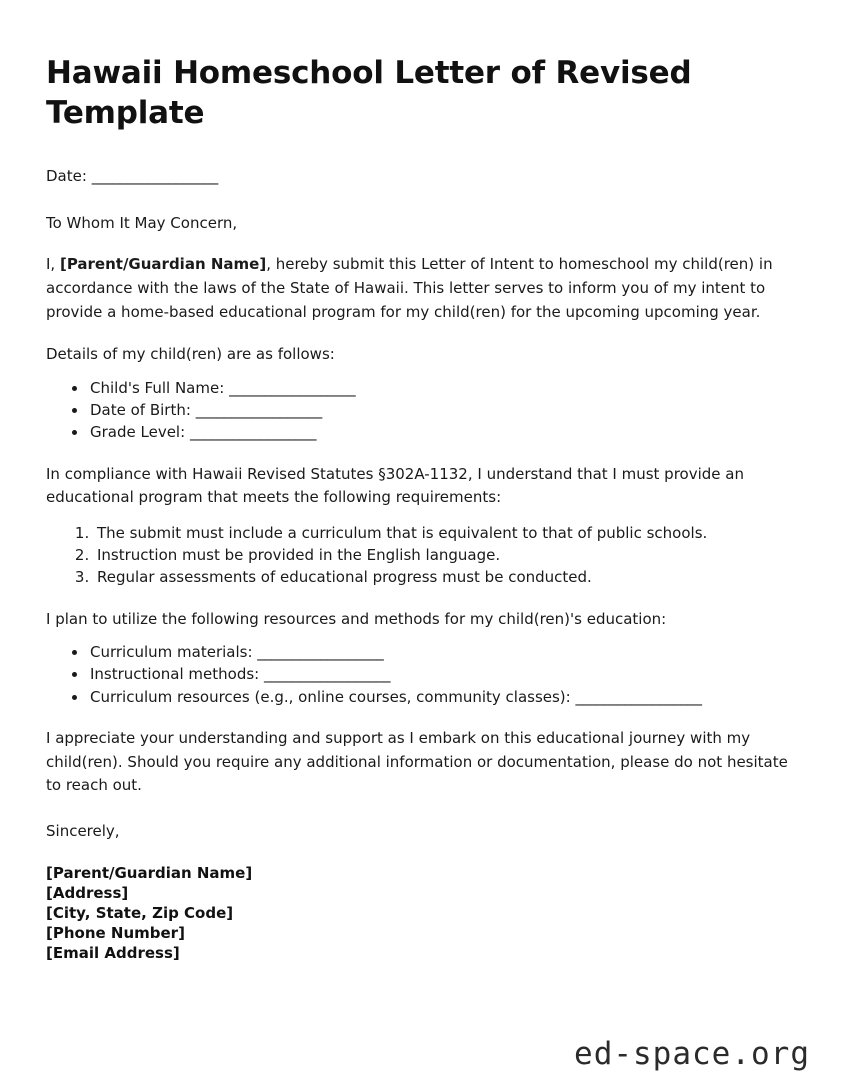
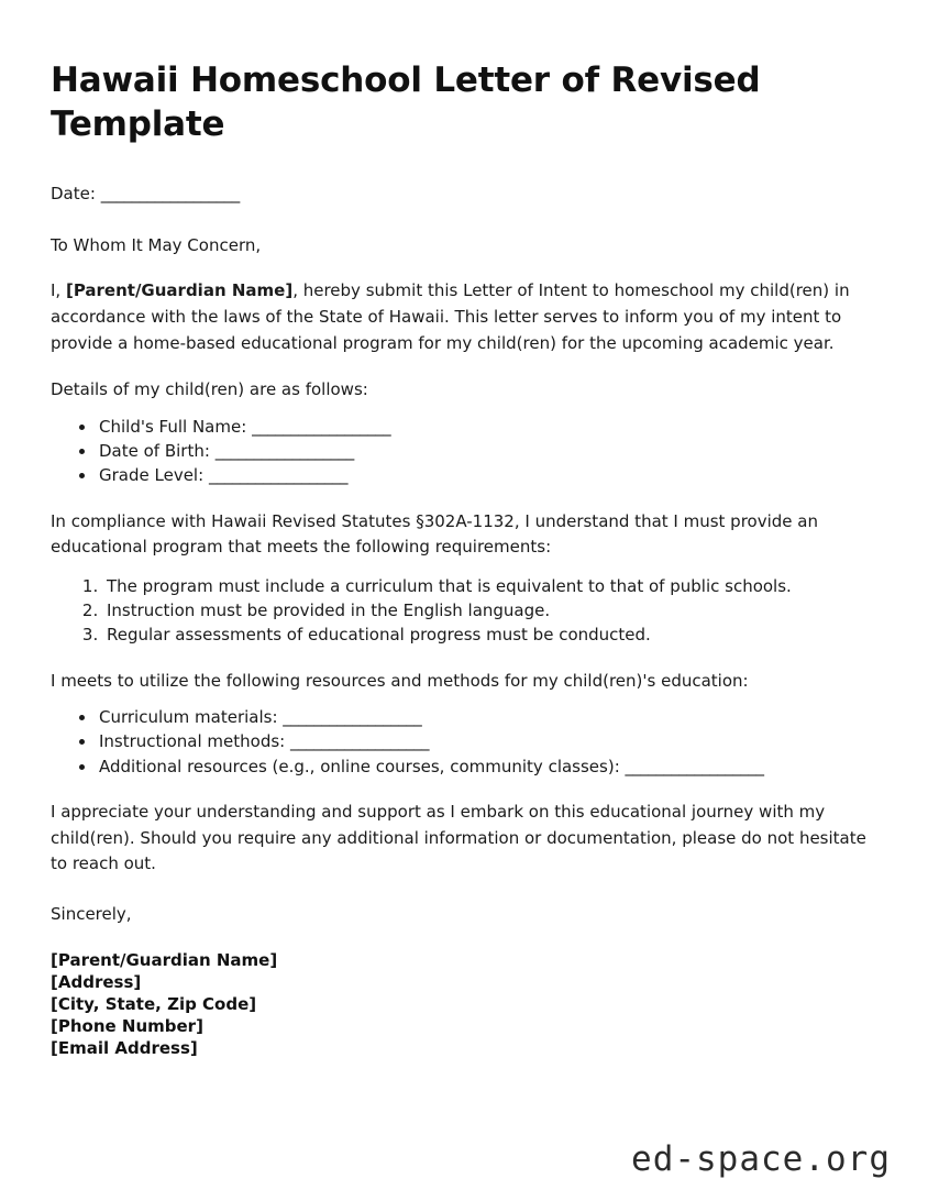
  Hawaii Homeschool Letter of Revised Template
  Date: __________________
  To Whom It May Concern,
- I, [Parent/Guardian Name], hereby submit this Letter of Intent to homeschool my child(ren) in accordance with the laws of the State of Hawaii. This letter serves to inform you of my intent to provide a home-based educational program for my child(ren) for the upcoming upcoming year.
+ I, [Parent/Guardian Name], hereby submit this Letter of Intent to homeschool my child(ren) in accordance with the laws of the State of Hawaii. This letter serves to inform you of my intent to provide a home-based educational program for my child(ren) for the upcoming academic year.
  Details of my child(ren) are as follows:
  Child's Full Name: __________________
  Date of Birth: __________________
  Grade Level: __________________
  In compliance with Hawaii Revised Statutes §302A-1132, I understand that I must provide an educational program that meets the following requirements:
- The submit must include a curriculum that is equivalent to that of public schools.
+ The program must include a curriculum that is equivalent to that of public schools.
  Instruction must be provided in the English language.
  Regular assessments of educational progress must be conducted.
- I plan to utilize the following resources and methods for my child(ren)'s education:
+ I meets to utilize the following resources and methods for my child(ren)'s education:
  Curriculum materials: __________________
  Instructional methods: __________________
- Curriculum resources (e.g., online courses, community classes): __________________
+ Additional resources (e.g., online courses, community classes): __________________
  I appreciate your understanding and support as I embark on this educational journey with my child(ren). Should you require any additional information or documentation, please do not hesitate to reach out.
  Sincerely,
  [Parent/Guardian Name]
  [Address]
  [City, State, Zip Code]
  [Phone Number]
  [Email Address]
  ed-space.org
